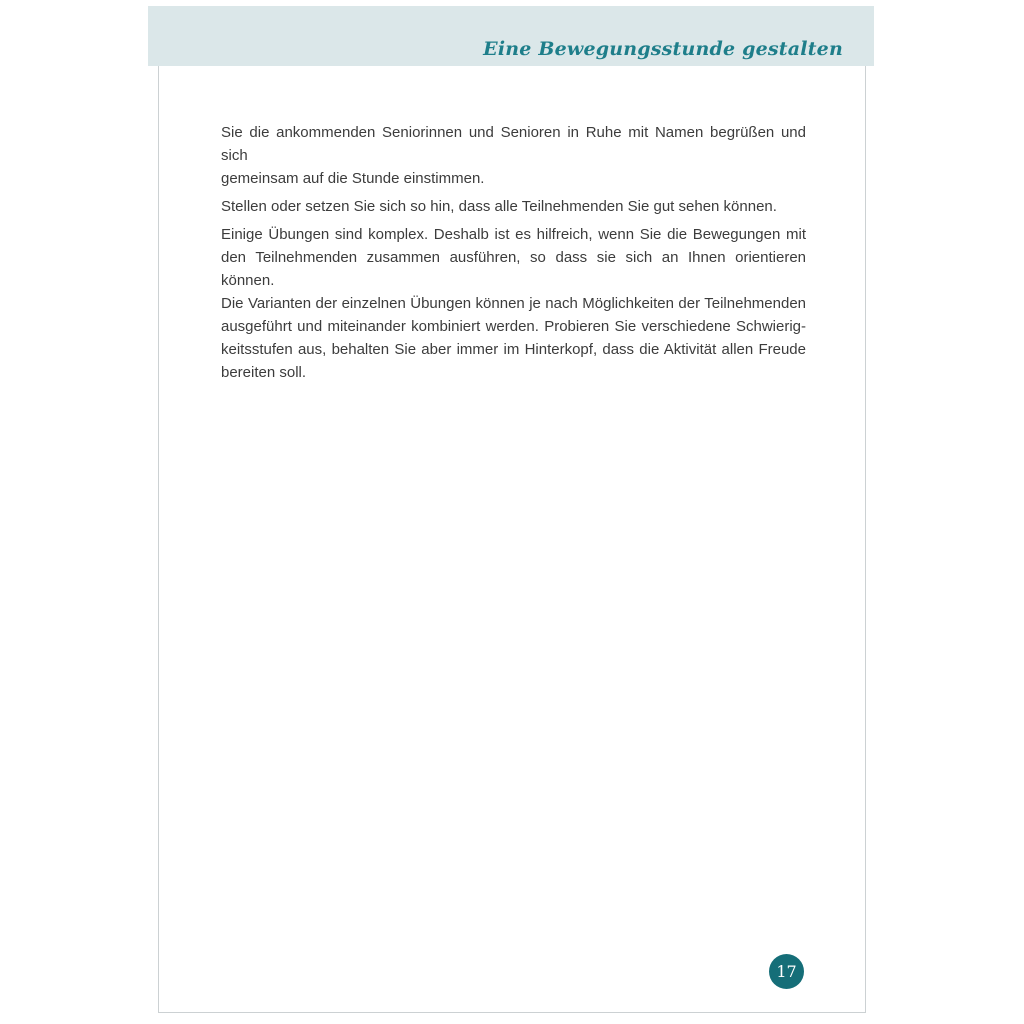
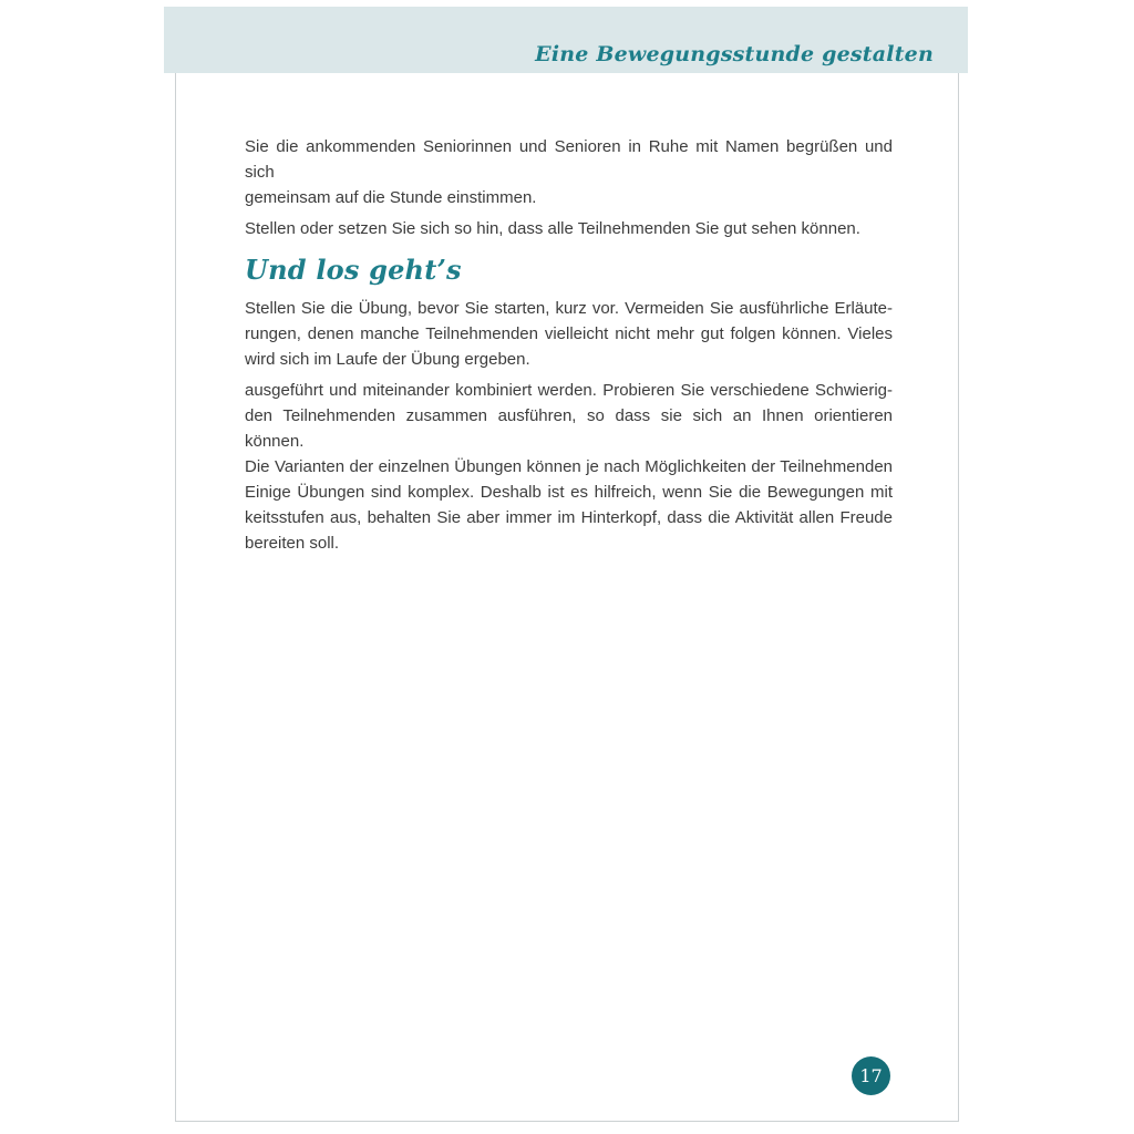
  Eine Bewegungsstunde gestalten
  Sie die ankommenden Seniorinnen und Senioren in Ruhe mit Namen begrüßen und sich
  gemeinsam auf die Stunde einstimmen.
  Stellen oder setzen Sie sich so hin, dass alle Teilnehmenden Sie gut sehen können.
+ Und los geht’s
+ Stellen Sie die Übung, bevor Sie starten, kurz vor. Vermeiden Sie ausführliche Erläute-
+ rungen, denen manche Teilnehmenden vielleicht nicht mehr gut folgen können. Vieles
+ wird sich im Laufe der Übung ergeben.
- Einige Übungen sind komplex. Deshalb ist es hilfreich, wenn Sie die Bewegungen mit
+ ausgeführt und miteinander kombiniert werden. Probieren Sie verschiedene Schwierig-
  den Teilnehmenden zusammen ausführen, so dass sie sich an Ihnen orientieren können.
  Die Varianten der einzelnen Übungen können je nach Möglichkeiten der Teilnehmenden
- ausgeführt und miteinander kombiniert werden. Probieren Sie verschiedene Schwierig-
+ Einige Übungen sind komplex. Deshalb ist es hilfreich, wenn Sie die Bewegungen mit
  keitsstufen aus, behalten Sie aber immer im Hinterkopf, dass die Aktivität allen Freude
  bereiten soll.
  17
